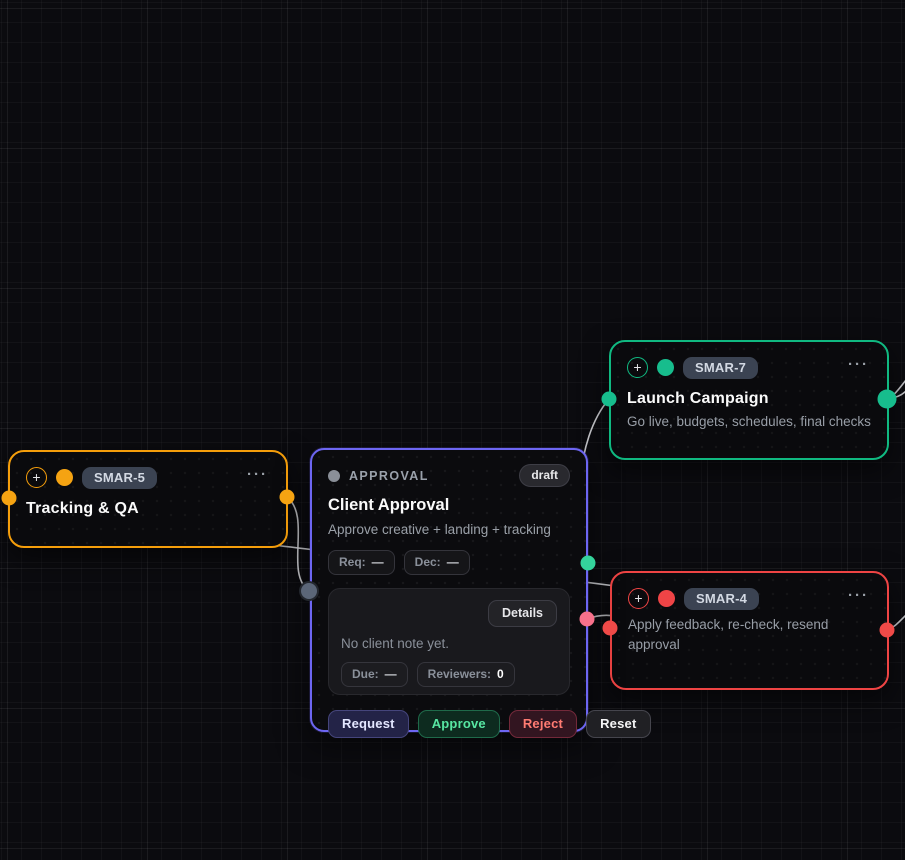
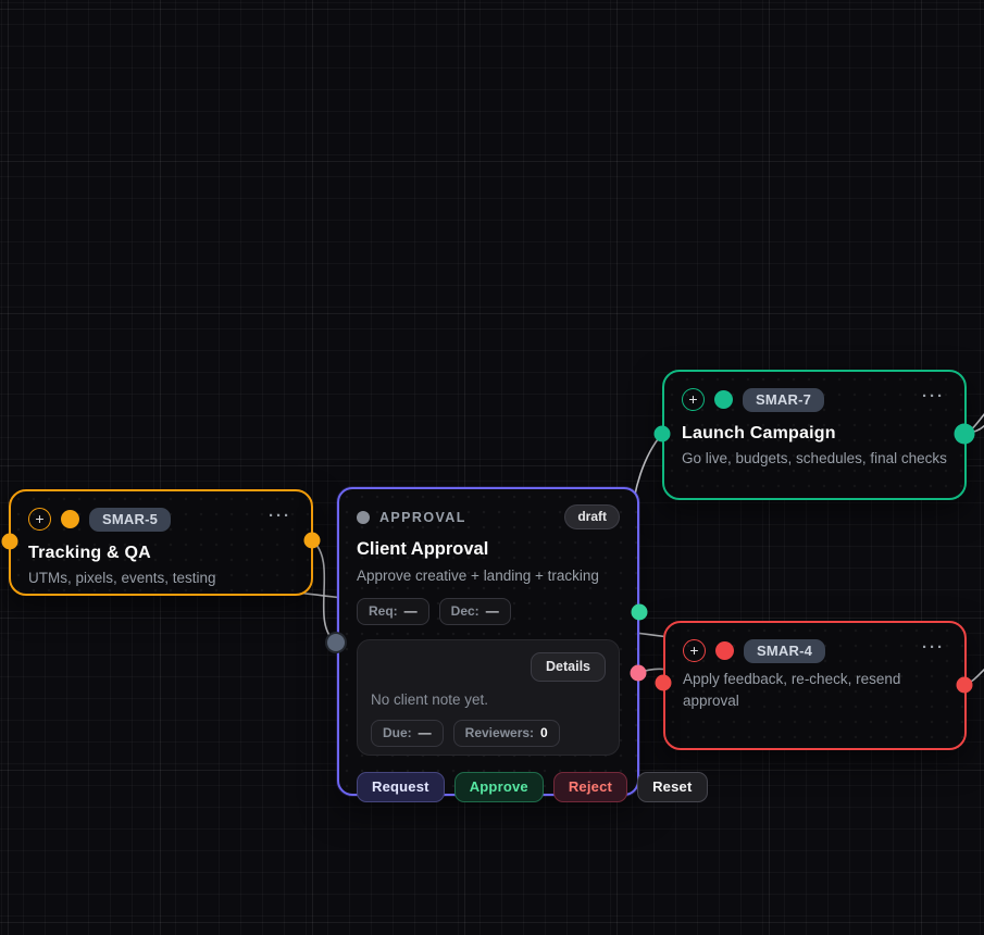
  +
  SMAR-5
  ···
  Tracking & QA
+ UTMs, pixels, events, testing
  +
  SMAR-7
  ···
  Launch Campaign
  Go live, budgets, schedules, final checks
  +
  SMAR-4
  ···
  Apply feedback, re-check, resend approval
  APPROVAL
  draft
  Client Approval
  Approve creative + landing + tracking
  Req:
  —
  Dec:
  —
  Details
  No client note yet.
  Due:
  —
  Reviewers:
  0
  Request
  Approve
  Reject
  Reset
